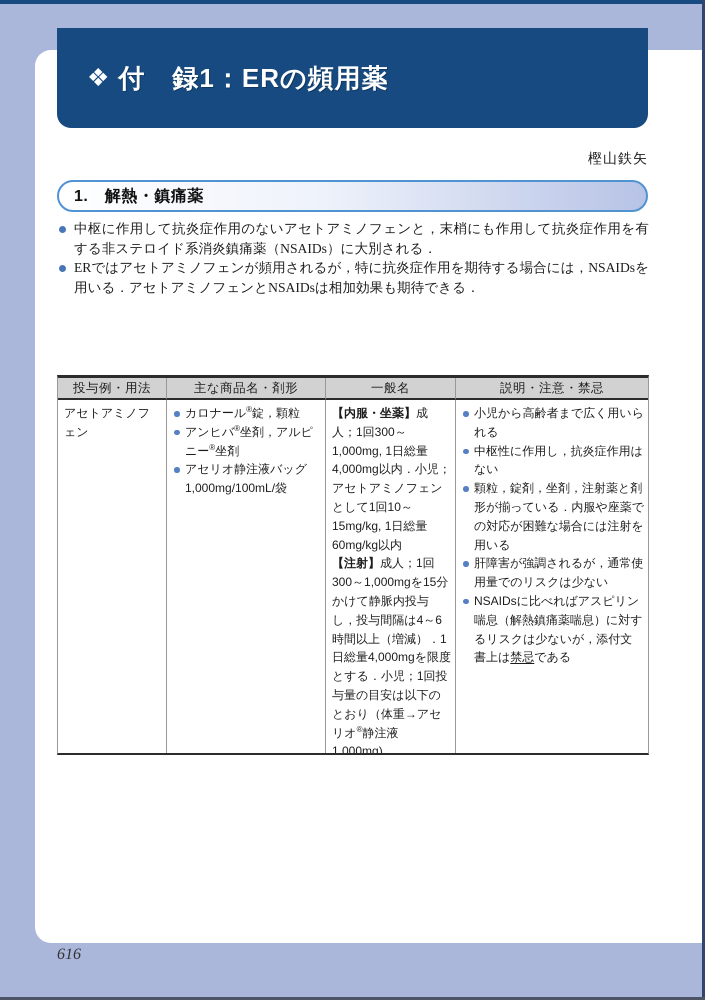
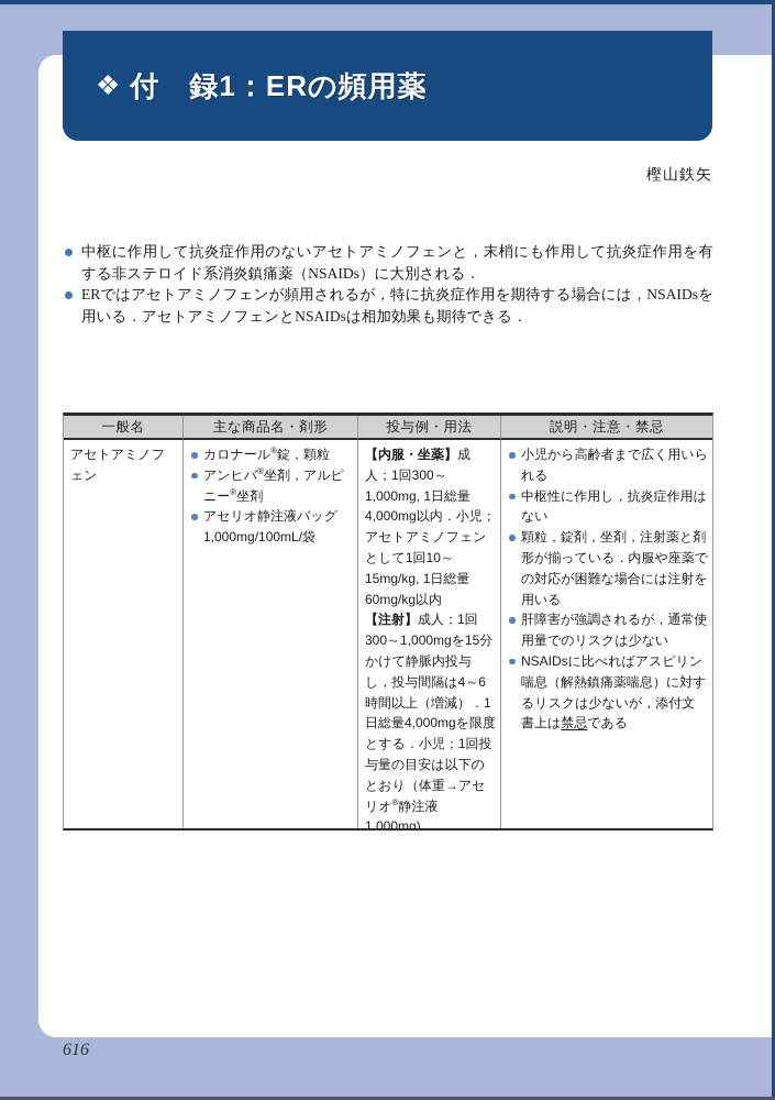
  ❖
  付 録1：ERの頻用薬
  樫山鉄矢
- 1. 解熱・鎮痛薬
  中枢に作用して抗炎症作用のないアセトアミノフェンと，末梢にも作用して抗炎症作用を有する非ステロイド系消炎鎮痛薬（NSAIDs）に大別される．
  ERではアセトアミノフェンが頻用されるが，特に抗炎症作用を期待する場合には，NSAIDsを用いる．アセトアミノフェンとNSAIDsは相加効果も期待できる．
- 投与例・用法
+ 一般名
  主な商品名・剤形
- 一般名
+ 投与例・用法
  説明・注意・禁忌
  アセトアミノフェン
  カロナール®錠，顆粒
  アンヒバ®坐剤，アルピニー®坐剤
  アセリオ静注液バッグ1,000mg/100mL/袋
  【内服・坐薬】成人；1回300～1,000mg, 1日総量4,000mg以内．小児；アセトアミノフェンとして1回10～15mg/kg, 1日総量60mg/kg以内
  【注射】成人；1回300～1,000mgを15分かけて静脈内投与し，投与間隔は4～6時間以上（増減）．1日総量4,000mgを限度とする．小児；1回投与量の目安は以下のとおり（体重→アセリオ®静注液1,000mg)，
  小児から高齢者まで広く用いられる
  中枢性に作用し，抗炎症作用はない
  顆粒，錠剤，坐剤，注射薬と剤形が揃っている．内服や座薬での対応が困難な場合には注射を用いる
  肝障害が強調されるが，通常使用量でのリスクは少ない
  NSAIDsに比べればアスピリン喘息（解熱鎮痛薬喘息）に対するリスクは少ないが，添付文書上は禁忌である
  616
